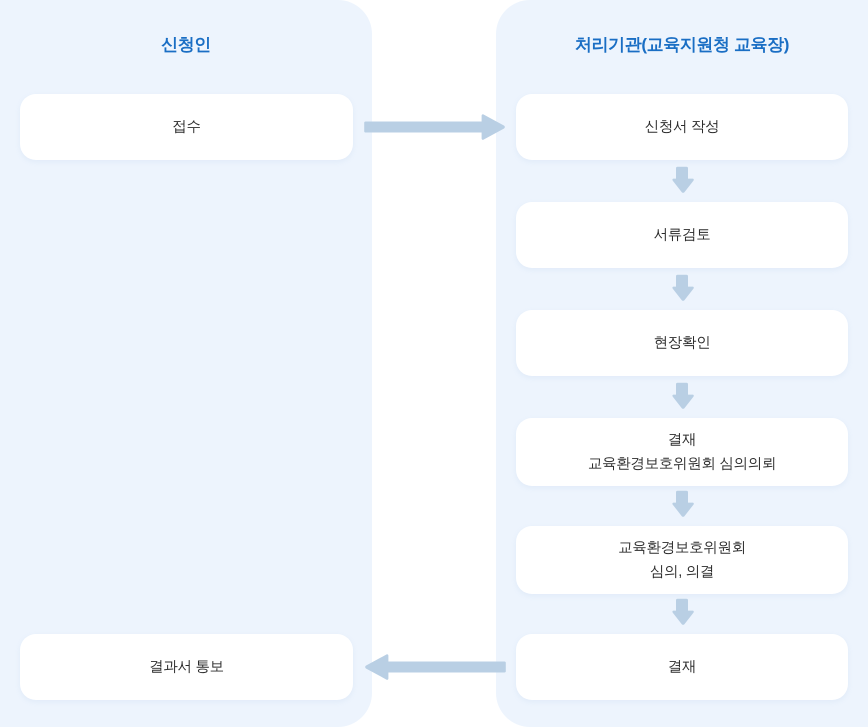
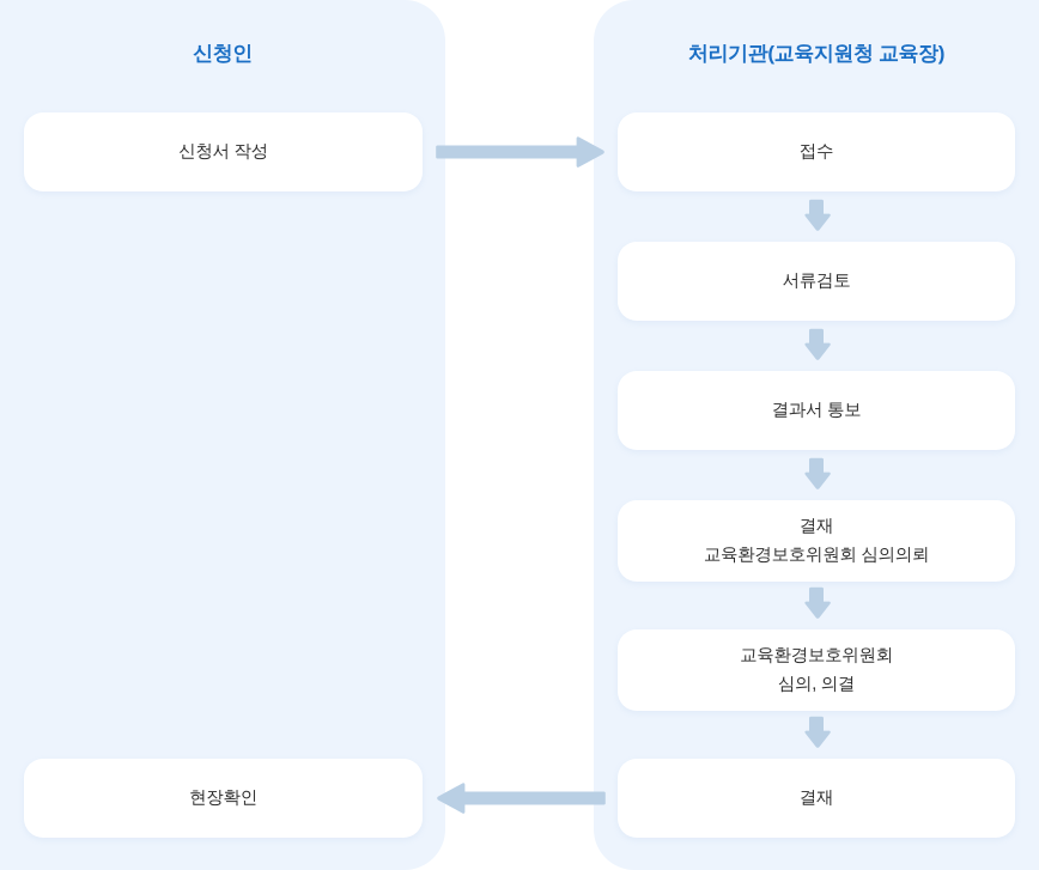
  신청인
  처리기관(교육지원청 교육장)
- 접수
+ 신청서 작성
- 결과서 통보
+ 현장확인
- 신청서 작성
+ 접수
  서류검토
- 현장확인
+ 결과서 통보
  결재
  교육환경보호위원회 심의의뢰
  교육환경보호위원회
  심의, 의결
  결재
